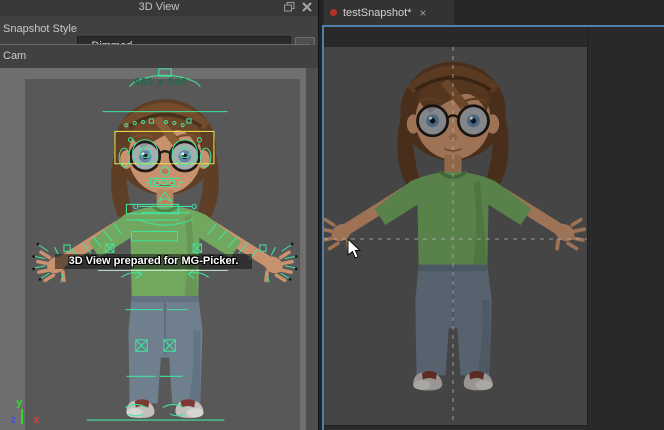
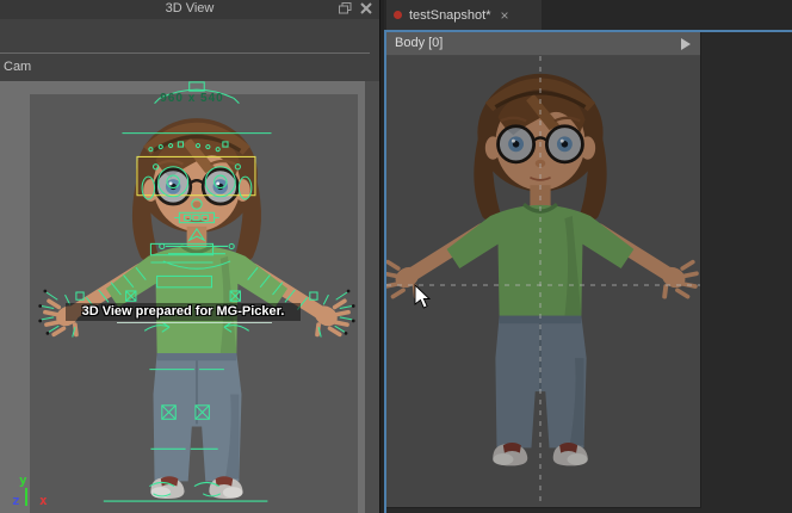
  3D View
- Snapshot Style
  Cam
  960 x 540
  3D View prepared for MG-Picker.
  y
  z
  x
  testSnapshot*
  ×
+ Body [0]
